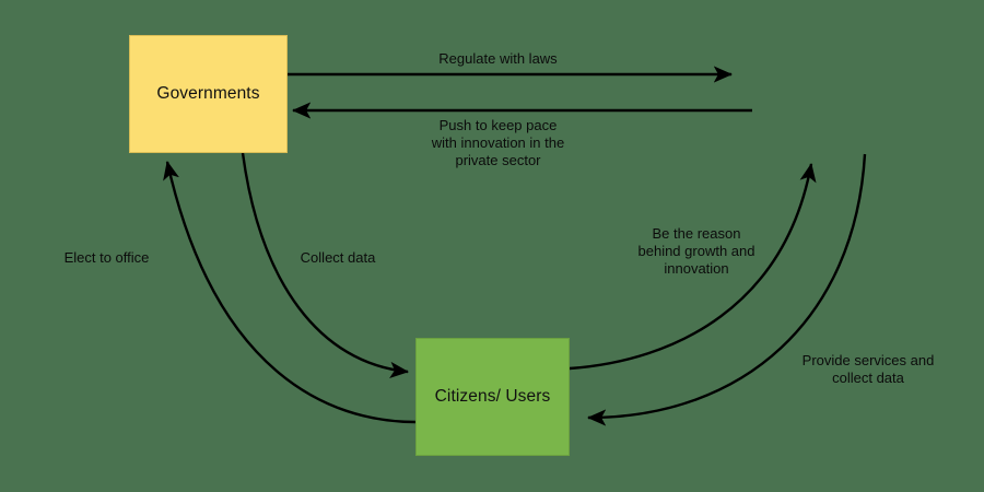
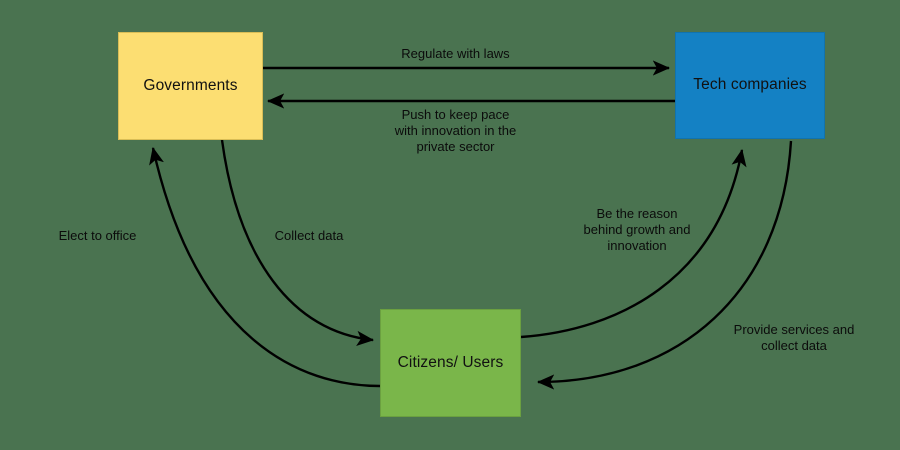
  Governments
+ Tech companies
  Citizens/ Users
  Regulate with laws
  Push to keep pace
  with innovation in the
  private sector
  Elect to office
  Collect data
  Be the reason
  behind growth and
  innovation
  Provide services and
  collect data
